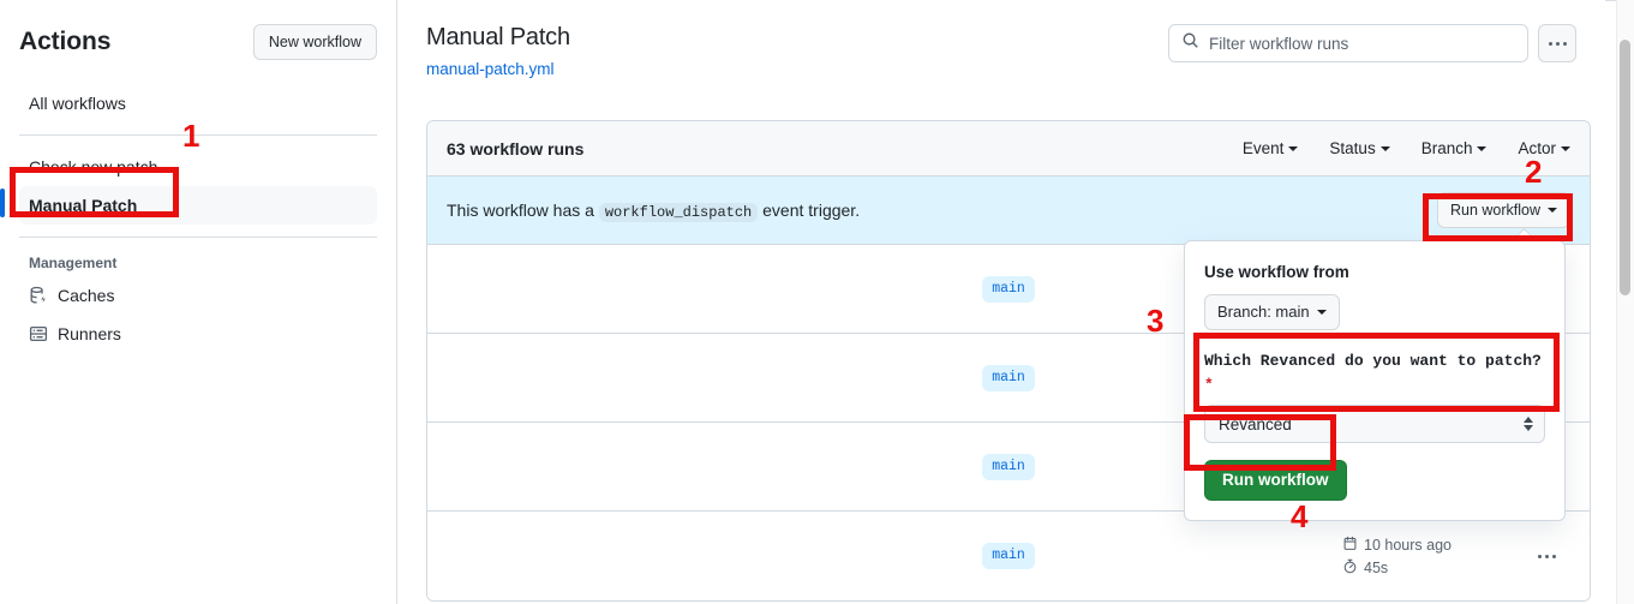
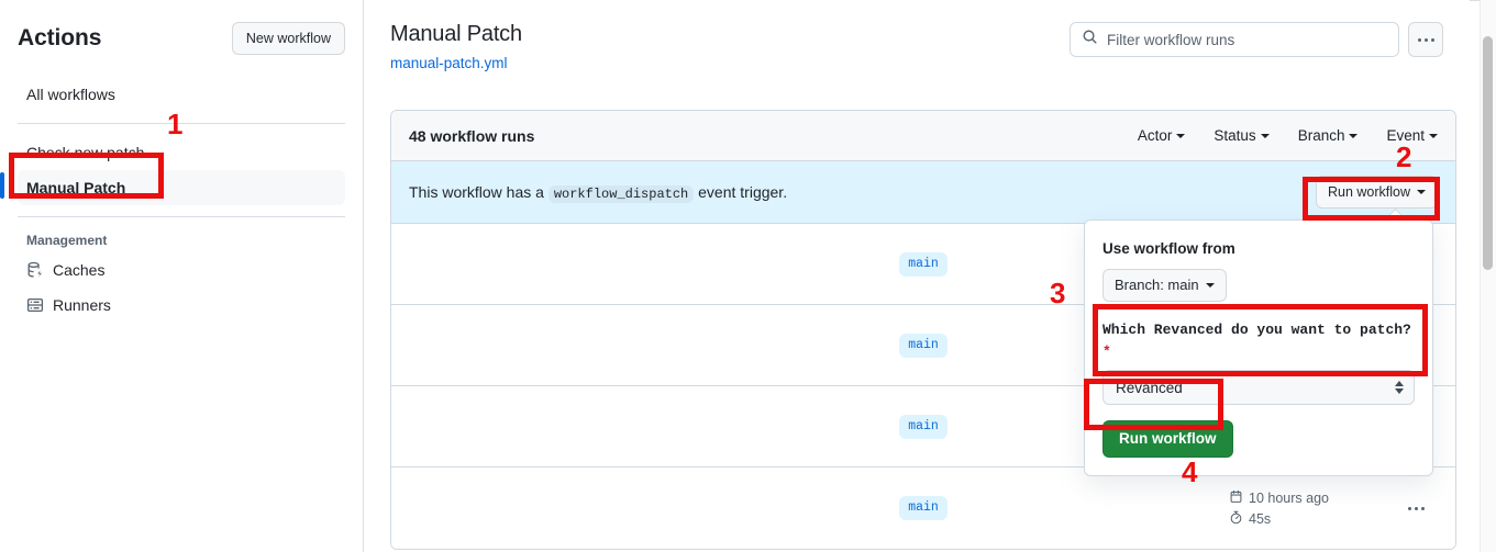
  Actions
  New workflow
  All workflows
  Check new patch
  Manual Patch
  Management
  Caches
  Runners
  Manual Patch
  manual-patch.yml
  Filter workflow runs
- 63 workflow runs
+ 48 workflow runs
- Event
+ Actor
  Status
  Branch
- Actor
+ Event
  This workflow has a workflow_dispatch event trigger.
  Run workflow
  main
  main
  main
  main
  10 hours ago
  45s
  Use workflow from
  Branch: main
  Which Revanced do you want to patch? *
  Revanced
  Run workflow
  1
  2
  3
  4
